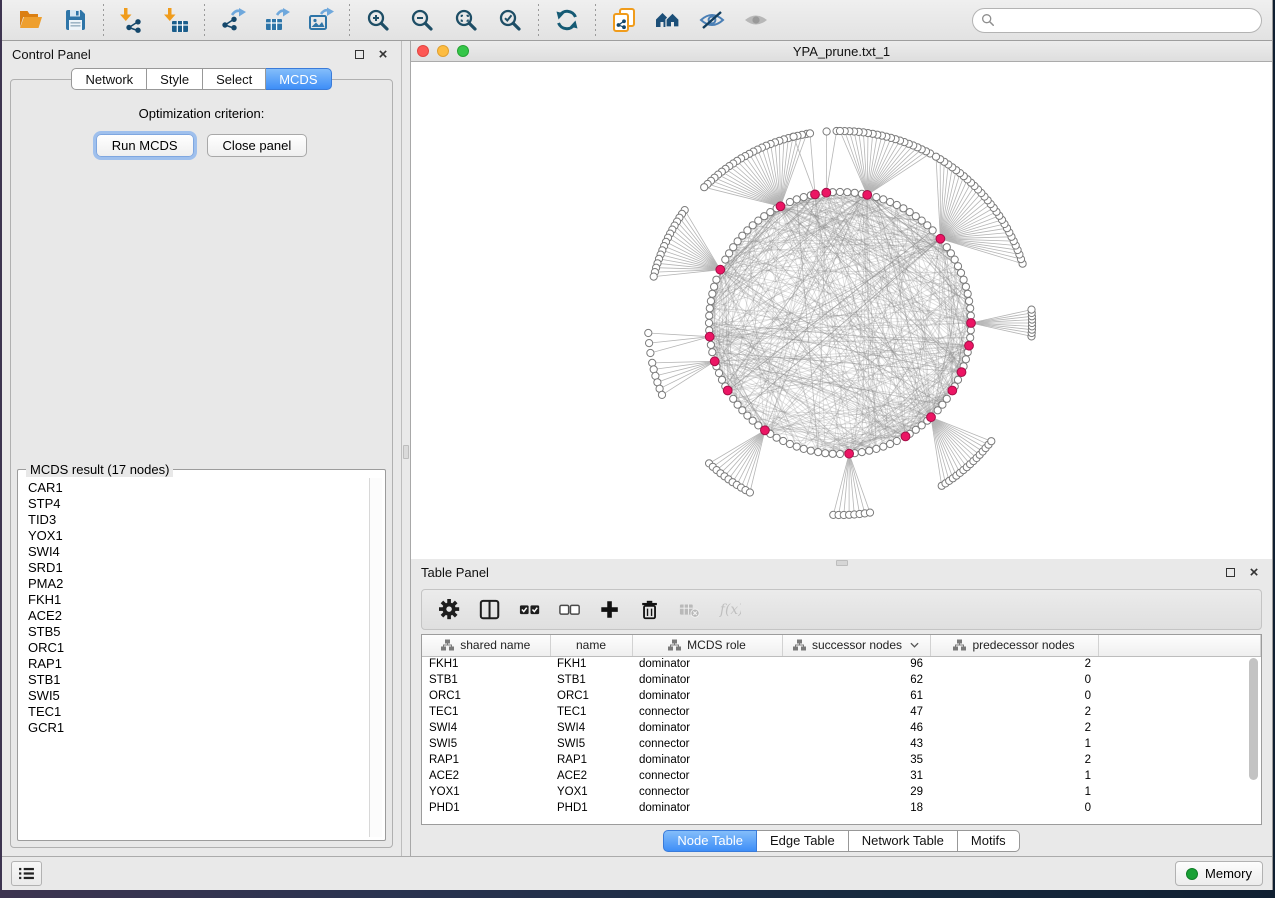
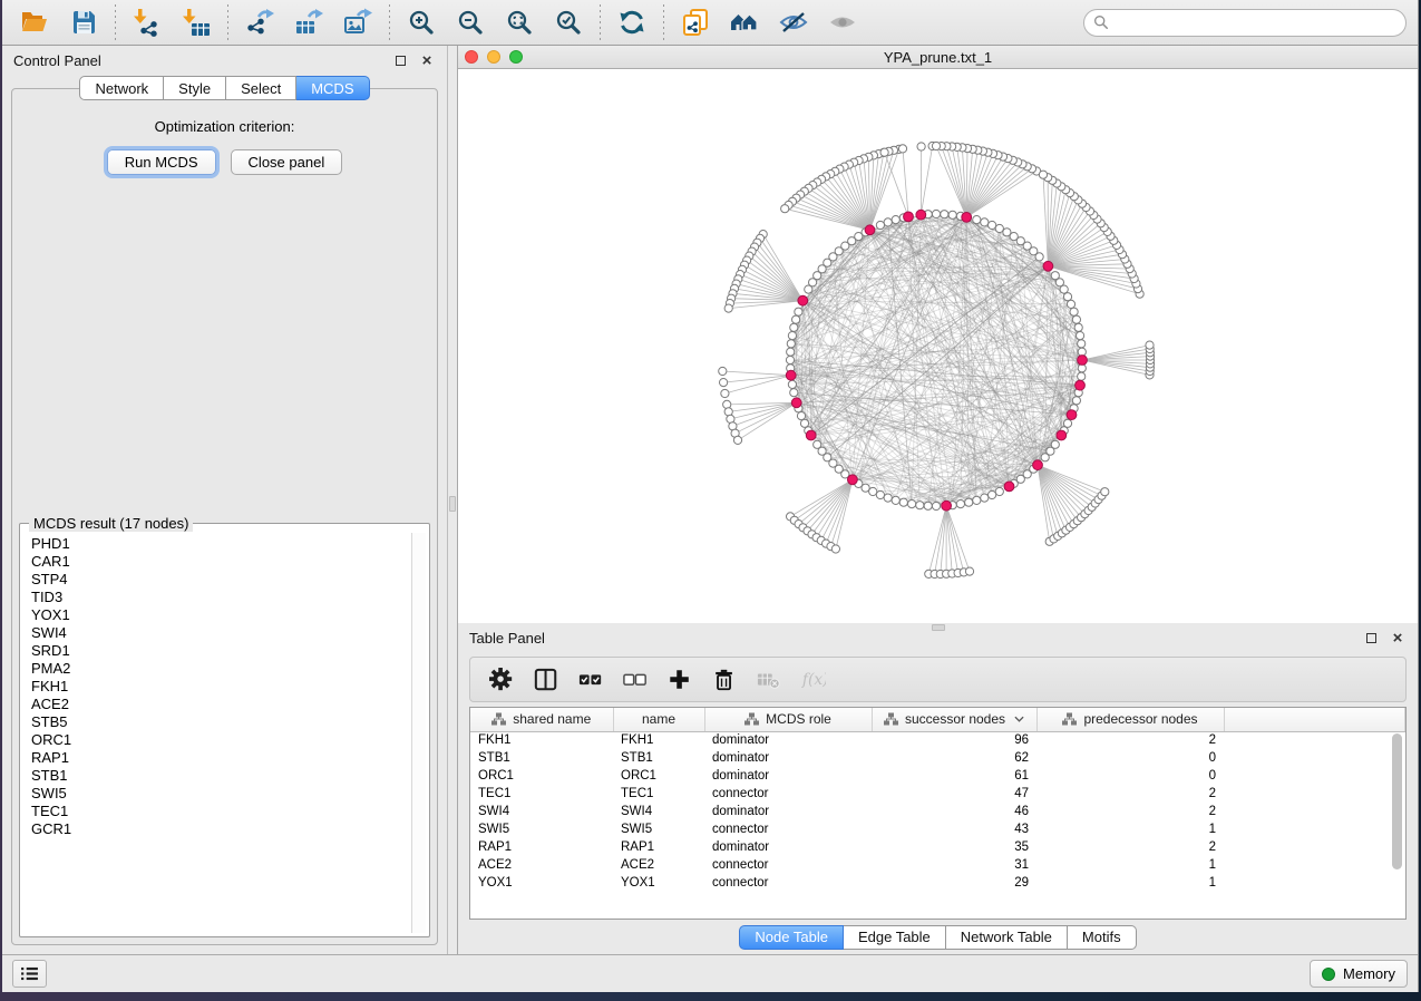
  Control Panel
  ×
  Network
  Style
  Select
  MCDS
  Optimization criterion:
  Run MCDS
  Close panel
  MCDS result (17 nodes)
+ PHD1
  CAR1
  STP4
  TID3
  YOX1
  SWI4
  SRD1
  PMA2
  FKH1
  ACE2
  STB5
  ORC1
  RAP1
  STB1
  SWI5
  TEC1
  GCR1
  YPA_prune.txt_1
  Table Panel
  ×
  f(x)
  shared name	name	MCDS role	successor nodes	predecessor nodes
  FKH1	FKH1	dominator	96	2
  STB1	STB1	dominator	62	0
  ORC1	ORC1	dominator	61	0
  TEC1	TEC1	connector	47	2
  SWI4	SWI4	dominator	46	2
  SWI5	SWI5	connector	43	1
  RAP1	RAP1	dominator	35	2
  ACE2	ACE2	connector	31	1
  YOX1	YOX1	connector	29	1
- PHD1	PHD1	dominator	18	0
  Node Table
  Edge Table
  Network Table
  Motifs
  Memory
